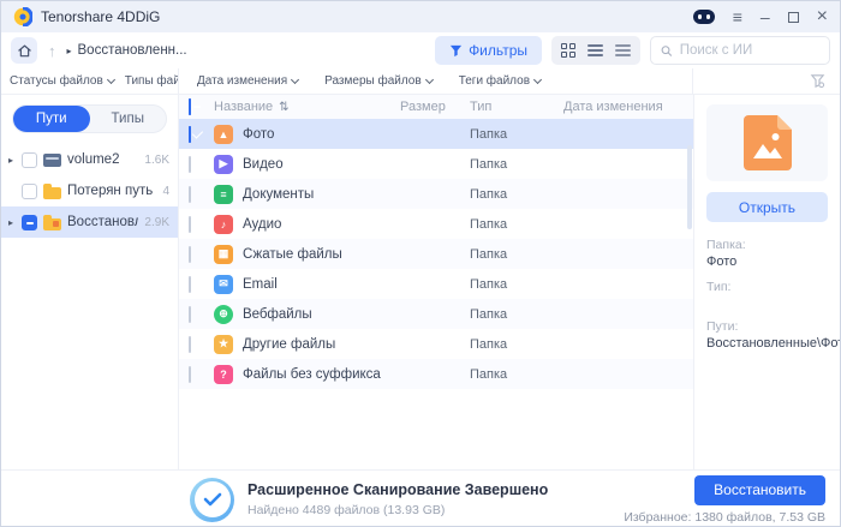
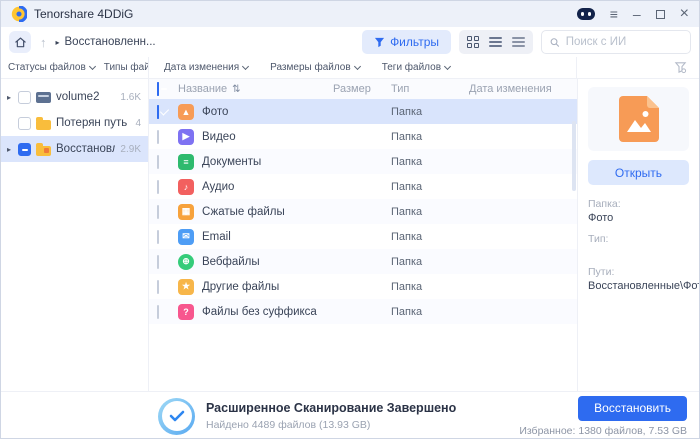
  Tenorshare 4DDiG
  ≡
  –
  ×
  ↑
  ▸
  Восстановленн...
  Фильтры
  Поиск с ИИ
  Статусы файлов
  Типы фай
  Дата изменения
  Размеры файлов
  Теги файлов
- Пути
- Типы
  ▸
  volume2
  1.6K
  4
  ▸
  2.9K
  Название
  ⇅
  Размер
  Тип
  Дата изменения
  ▲
  Фото
  Папка
  ▶
  Видео
  Папка
  ≡
  Документы
  Папка
  ♪
  Аудио
  Папка
  ▦
  Сжатые файлы
  Папка
  ✉
  Email
  Папка
  ⊕
  Вебфайлы
  Папка
  ★
  Другие файлы
  Папка
  ?
  Файлы без суффикса
  Папка
  Открыть
  Папка:
  Фото
  Тип:
  Пути:
  Восстановленные\Фо
  Расширенное Сканирование Завершено
  Найдено 4489 файлов (13.93 GB)
  Восстановить
  Избранное: 1380 файлов, 7.53 GB
